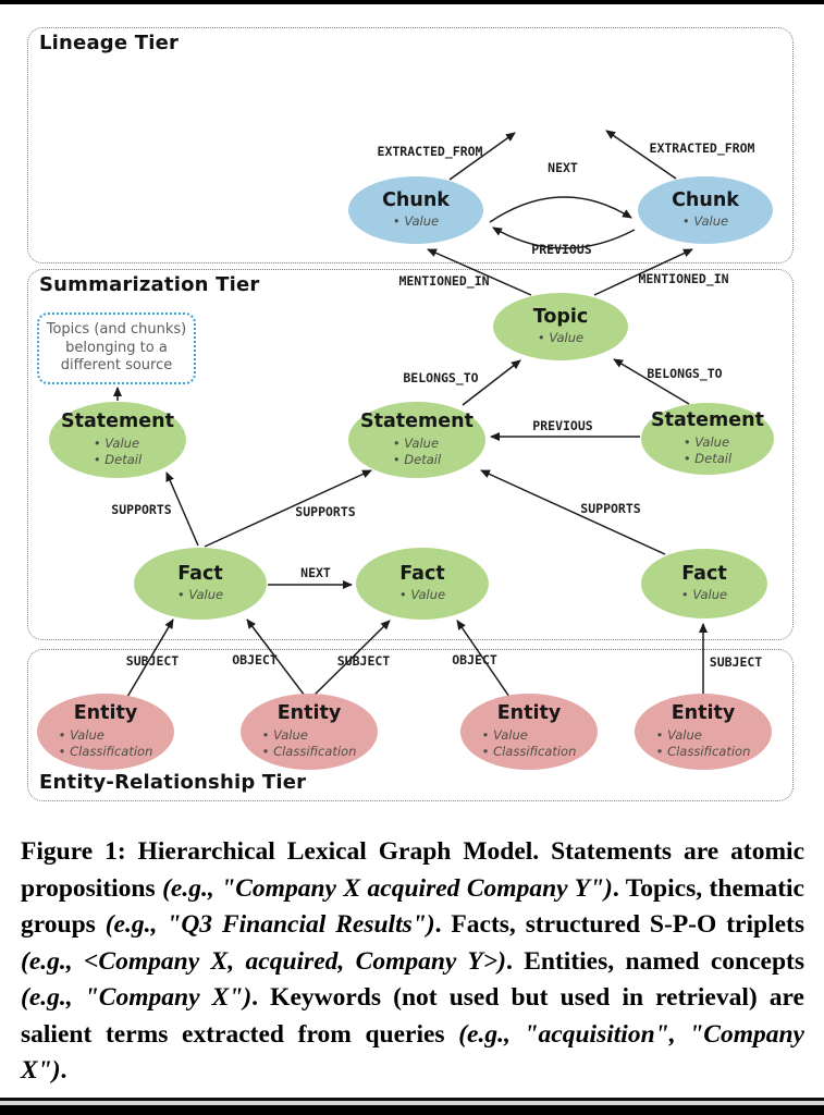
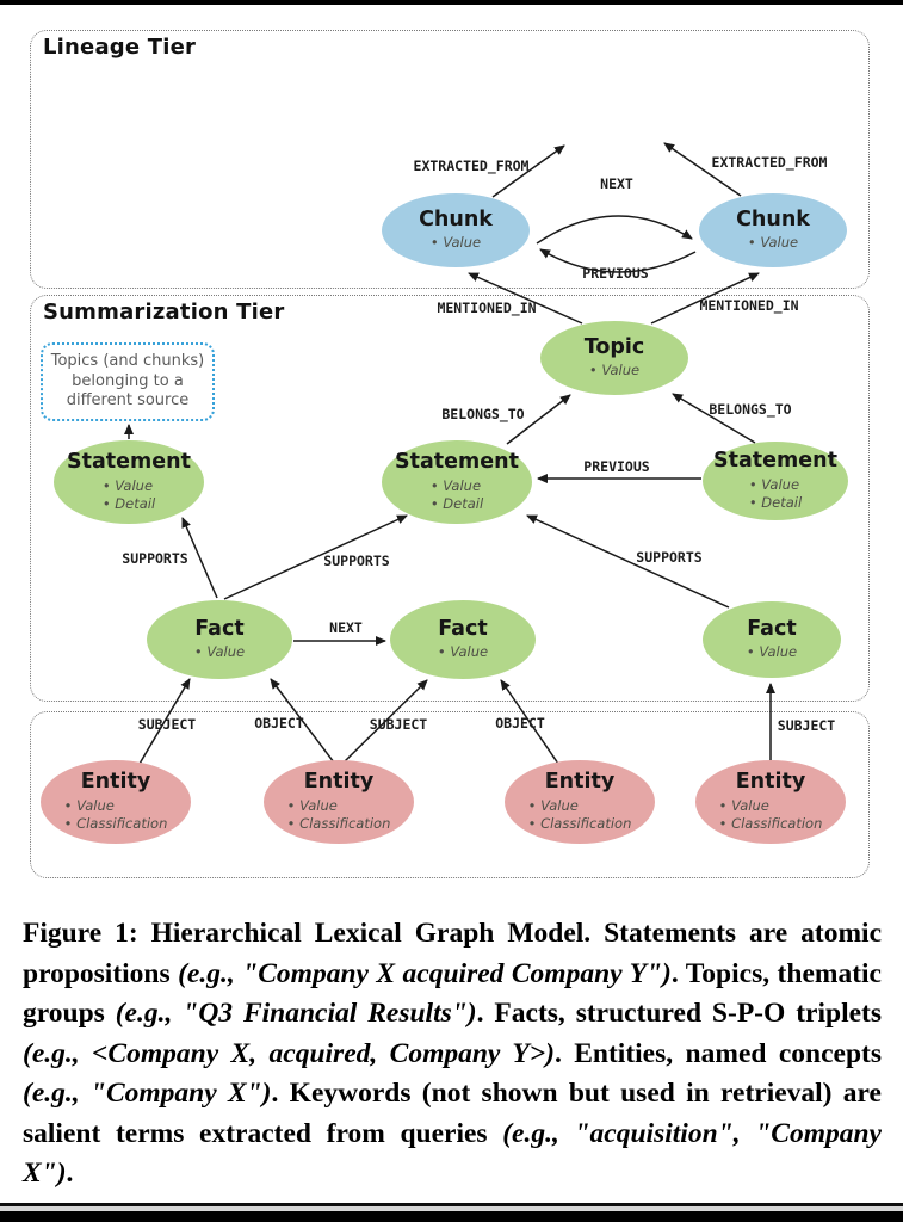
  Lineage Tier
  Summarization Tier
- Entity-Relationship Tier
  Topics (and chunks)
  belonging to a
  different source
  Chunk
  Value
  Chunk
  Value
  Topic
  Value
  Statement
  Value
  Detail
  Statement
  Value
  Detail
  Statement
  Value
  Detail
  Fact
  Value
  Fact
  Value
  Fact
  Value
  Entity
  Value
  Classification
  Entity
  Value
  Classification
  Entity
  Value
  Classification
  Entity
  Value
  Classification
  EXTRACTED_FROM
  EXTRACTED_FROM
  NEXT
  PREVIOUS
  MENTIONED_IN
  MENTIONED_IN
  BELONGS_TO
  BELONGS_TO
  PREVIOUS
  SUPPORTS
  SUPPORTS
  SUPPORTS
  NEXT
  SUBJECT
  OBJECT
  SUBJECT
  OBJECT
  SUBJECT
- Figure 1: Hierarchical Lexical Graph Model. Statements are atomic propositions (e.g., "Company X acquired Company Y"). Topics, thematic groups (e.g., "Q3 Financial Results"). Facts, structured S-P-O triplets (e.g., <Company X, acquired, Company Y>). Entities, named concepts (e.g., "Company X"). Keywords (not used but used in retrieval) are salient terms extracted from queries (e.g., "acquisition", "Company X").
+ Figure 1: Hierarchical Lexical Graph Model. Statements are atomic propositions (e.g., "Company X acquired Company Y"). Topics, thematic groups (e.g., "Q3 Financial Results"). Facts, structured S-P-O triplets (e.g., <Company X, acquired, Company Y>). Entities, named concepts (e.g., "Company X"). Keywords (not shown but used in retrieval) are salient terms extracted from queries (e.g., "acquisition", "Company X").
